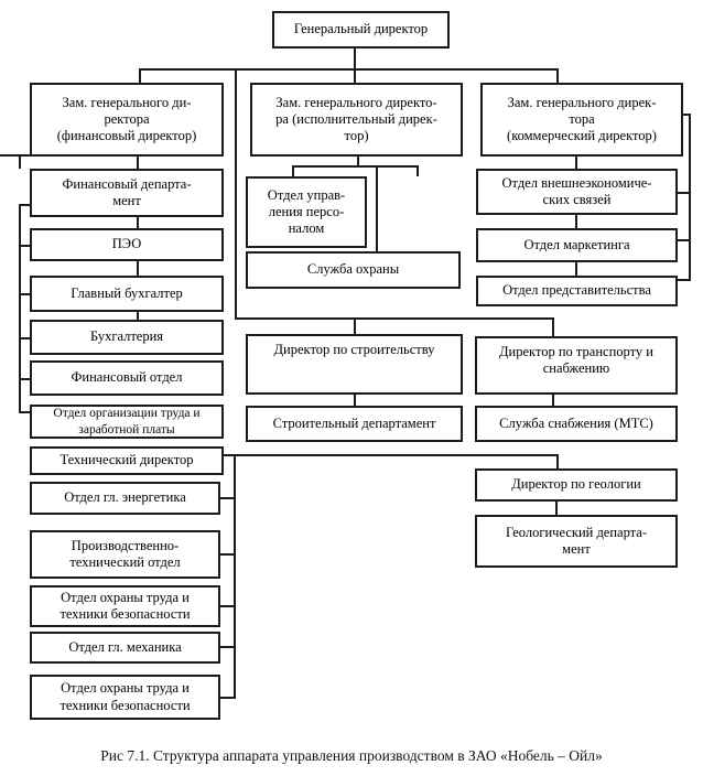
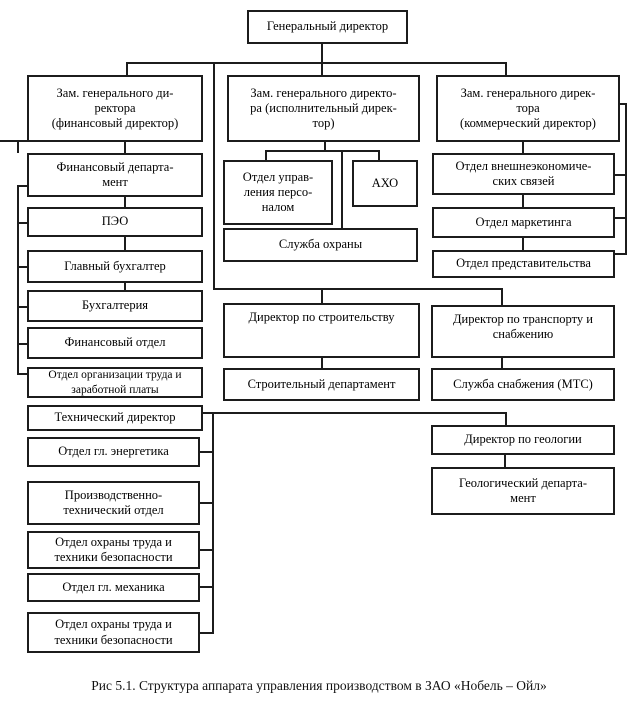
  Генеральный директор
  Зам. генерального ди-
  ректора
  (финансовый директор)
  Зам. генерального директо-
  ра (исполнительный дирек-
  тор)
  Зам. генерального дирек-
  тора
  (коммерческий директор)
  Финансовый департа-
  мент
  ПЭО
  Главный бухгалтер
  Бухгалтерия
  Финансовый отдел
  Отдел организации труда и
  заработной платы
  Технический директор
  Отдел гл. энергетика
  Производственно-
  технический отдел
  Отдел охраны труда и
  техники безопасности
  Отдел гл. механика
  Отдел охраны труда и
  техники безопасности
  Отдел управ-
  ления персо-
  налом
+ АХО
  Служба охраны
  Директор по строительству
  Строительный департамент
  Отдел внешнеэкономиче-
  ских связей
  Отдел маркетинга
  Отдел представительства
  Директор по транспорту и
  снабжению
  Служба снабжения (МТС)
  Директор по геологии
  Геологический департа-
  мент
- Рис 7.1. Структура аппарата управления производством в ЗАО «Нобель – Ойл»
+ Рис 5.1. Структура аппарата управления производством в ЗАО «Нобель – Ойл»
